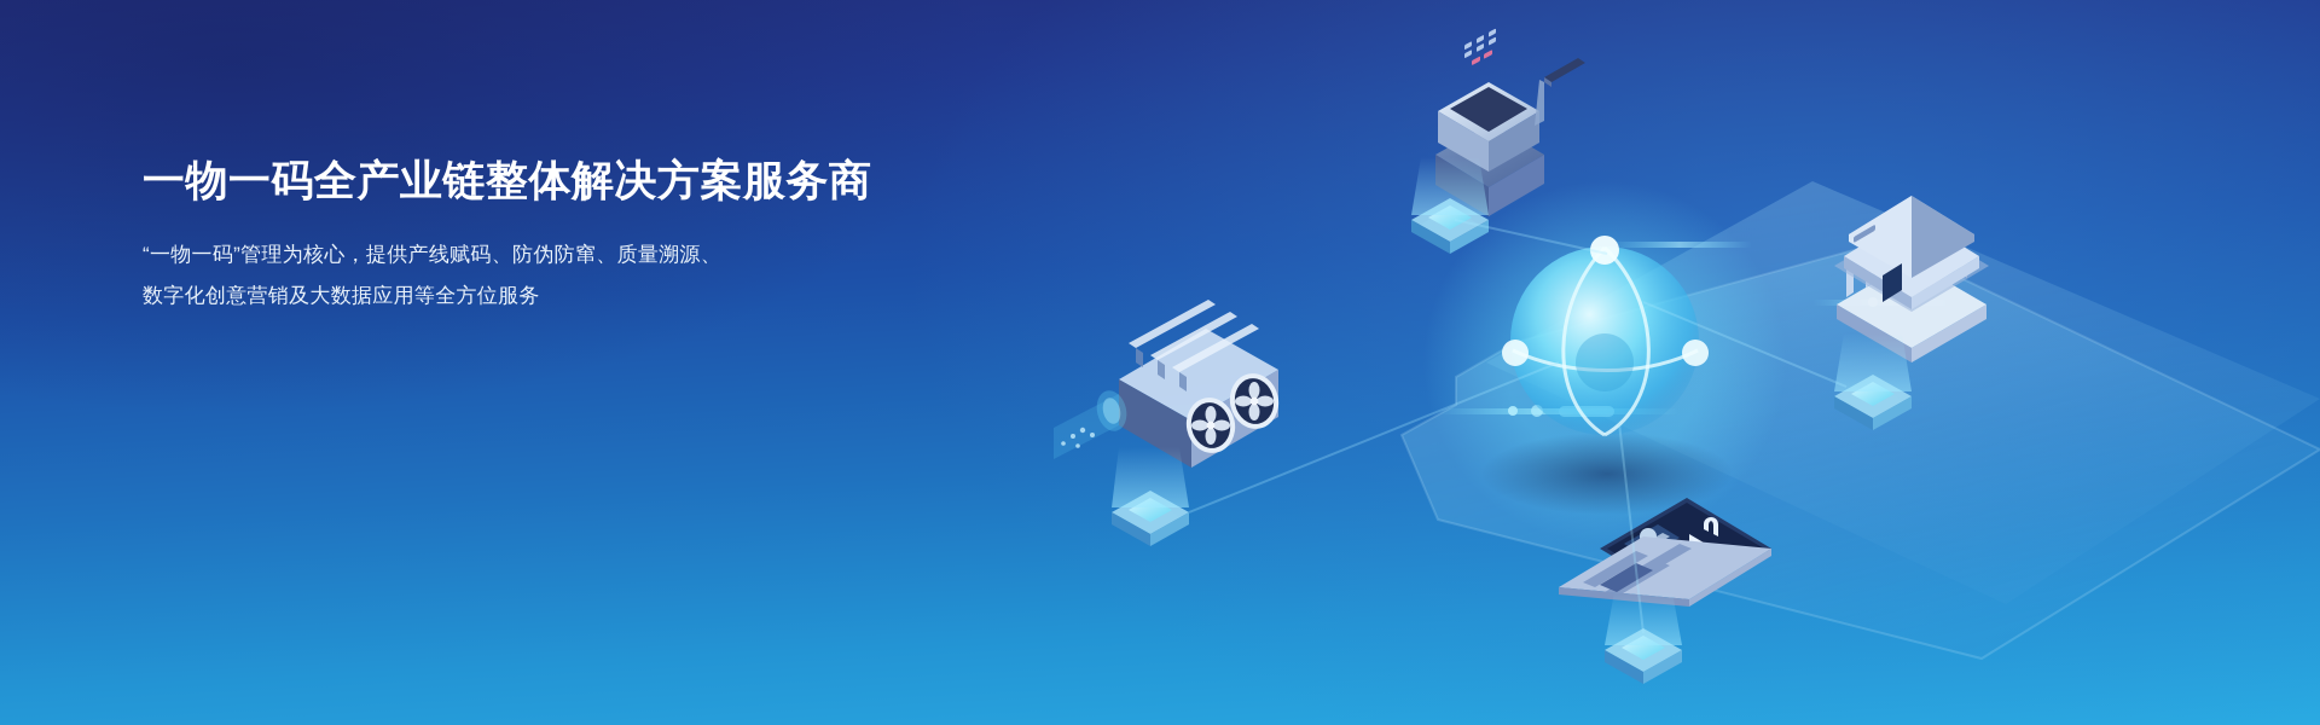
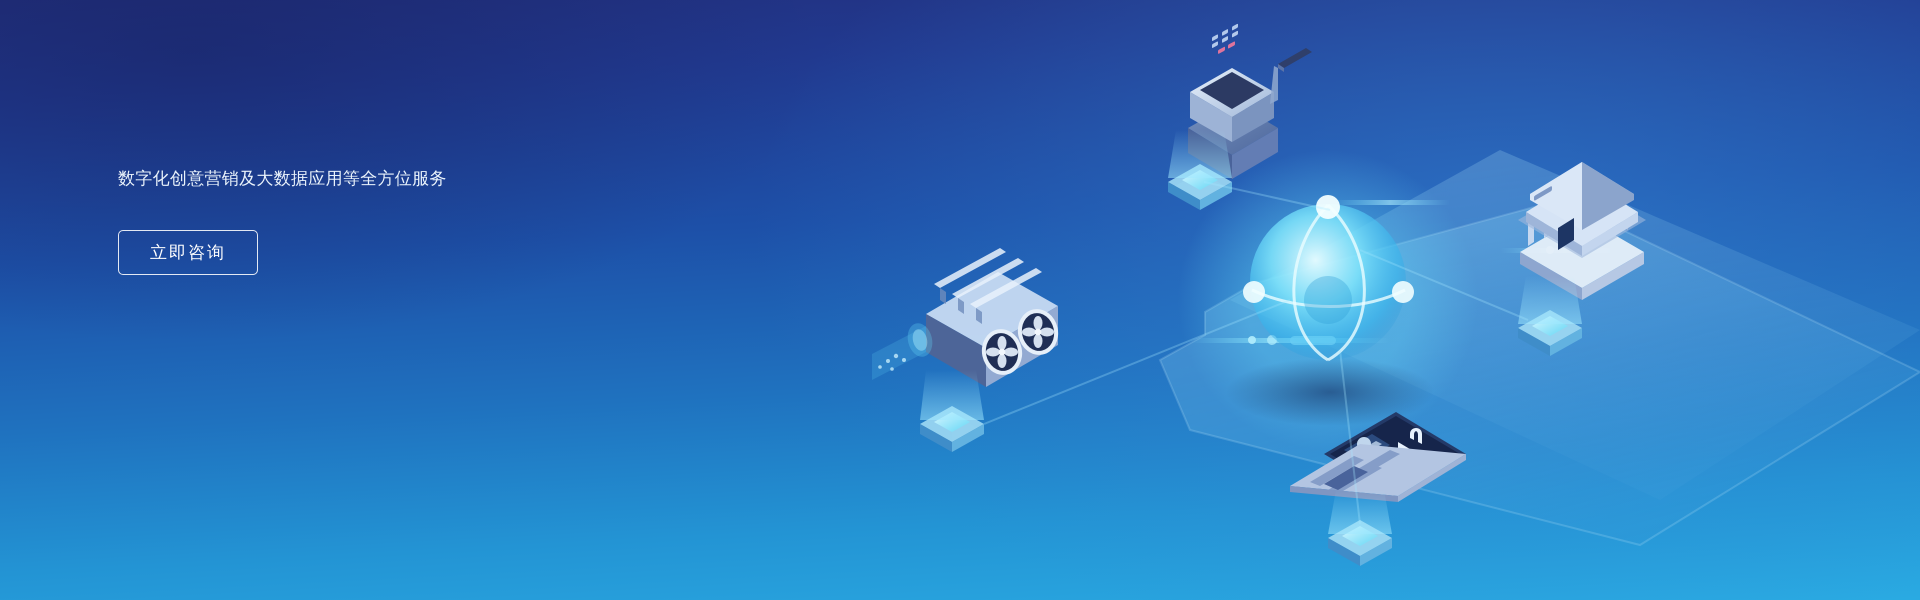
- 一物一码全产业链整体解决方案服务商
- “一物一码”管理为核心，提供产线赋码、防伪防窜、质量溯源、
  数字化创意营销及大数据应用等全方位服务
+ 立即咨询
